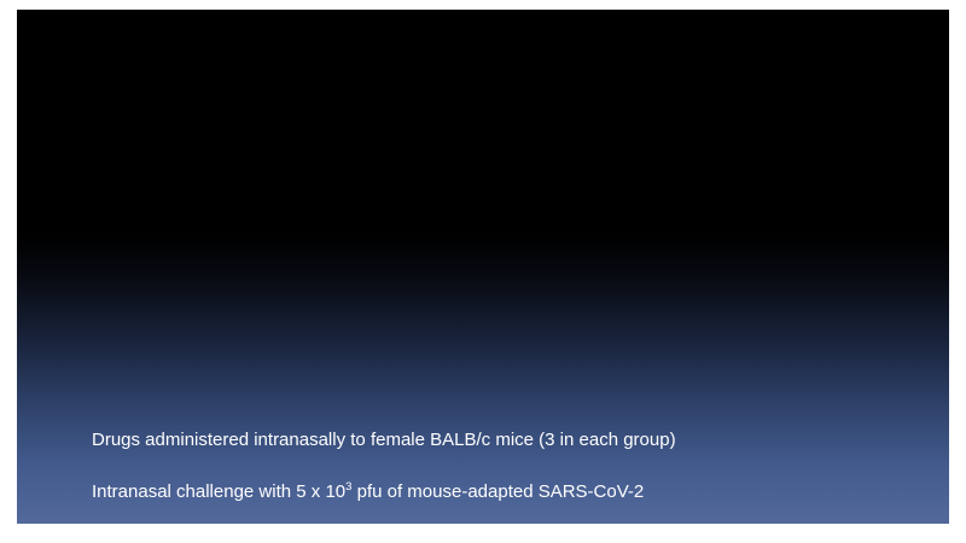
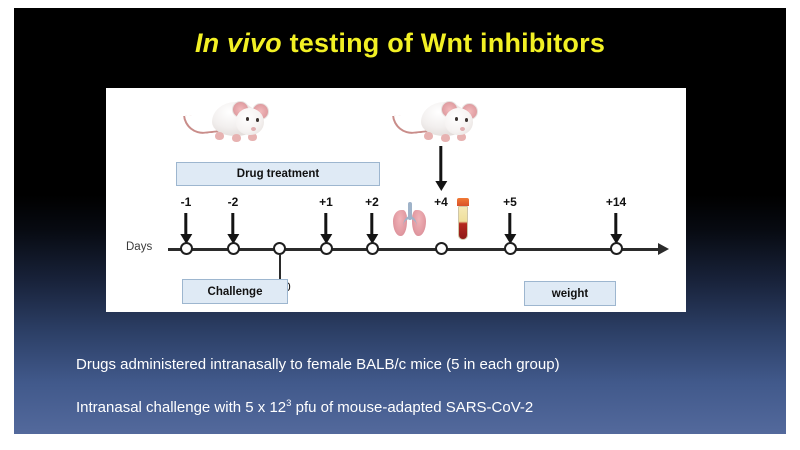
+ In vivo testing of Wnt inhibitors
+ Drug treatment
+ Days
+ -1
+ -2
+ +1
+ +2
+ +4
+ +5
+ +14
+ Challenge
+ weight
- Drugs administered intranasally to female BALB/c mice (3 in each group)
+ Drugs administered intranasally to female BALB/c mice (5 in each group)
- Intranasal challenge with 5 x 103 pfu of mouse-adapted SARS-CoV-2
+ Intranasal challenge with 5 x 123 pfu of mouse-adapted SARS-CoV-2
